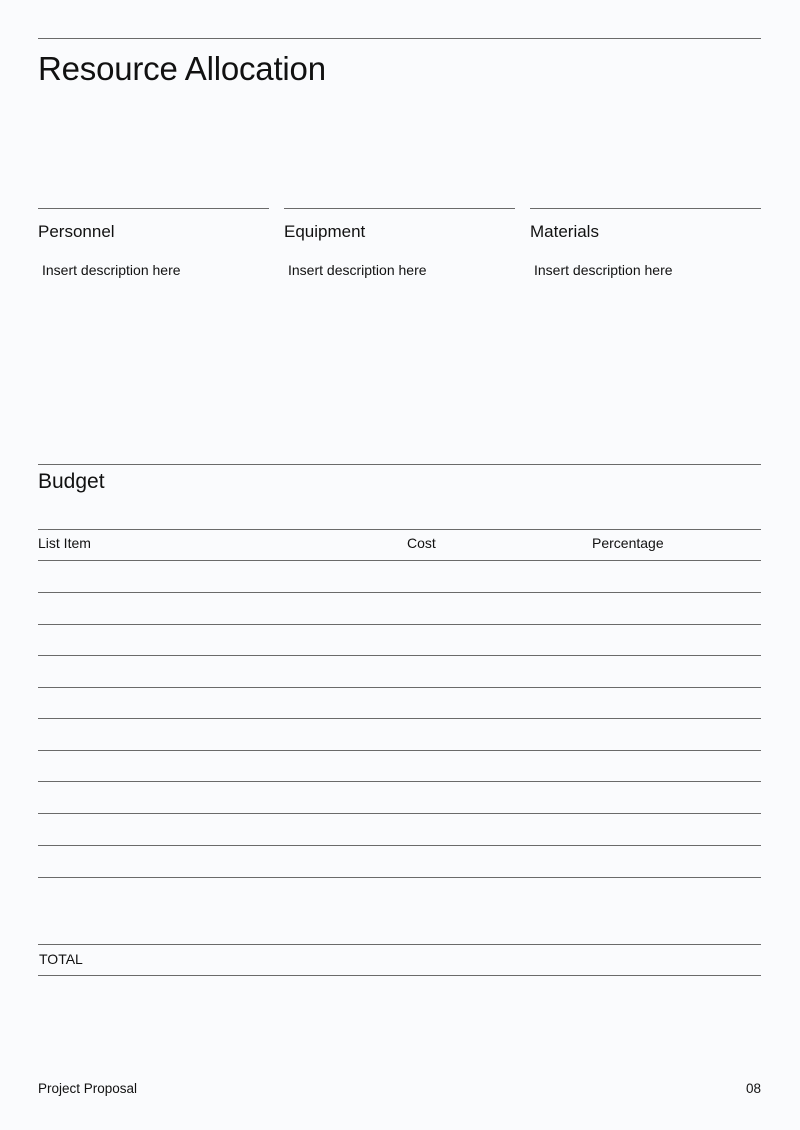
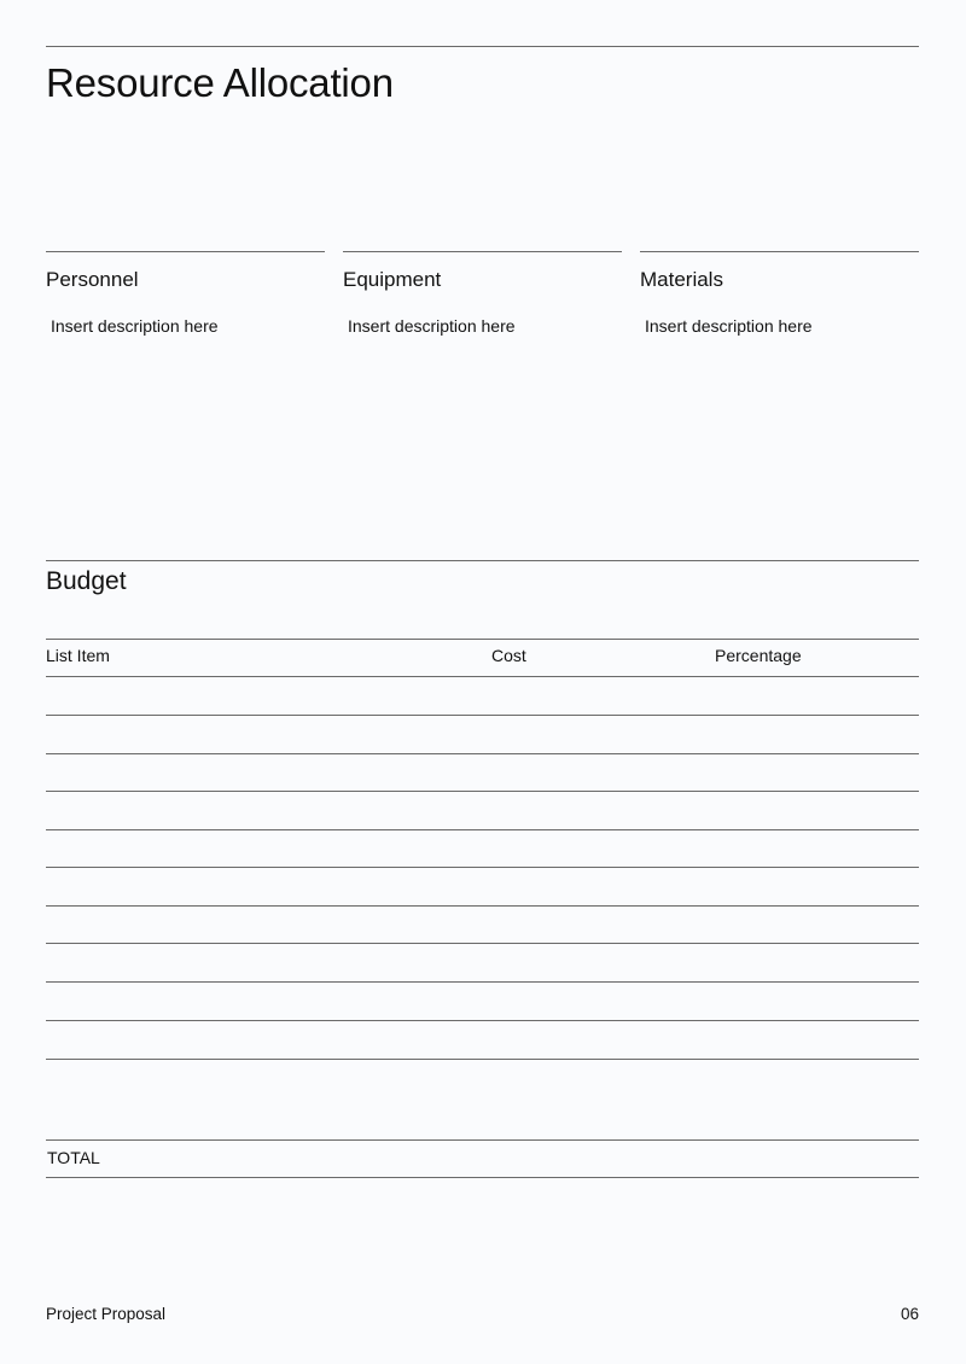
  Resource Allocation
  Personnel
  Insert description here
  Equipment
  Insert description here
  Materials
  Insert description here
  Budget
  List Item
  Cost
  Percentage
  TOTAL
  Project Proposal
- 08
+ 06
